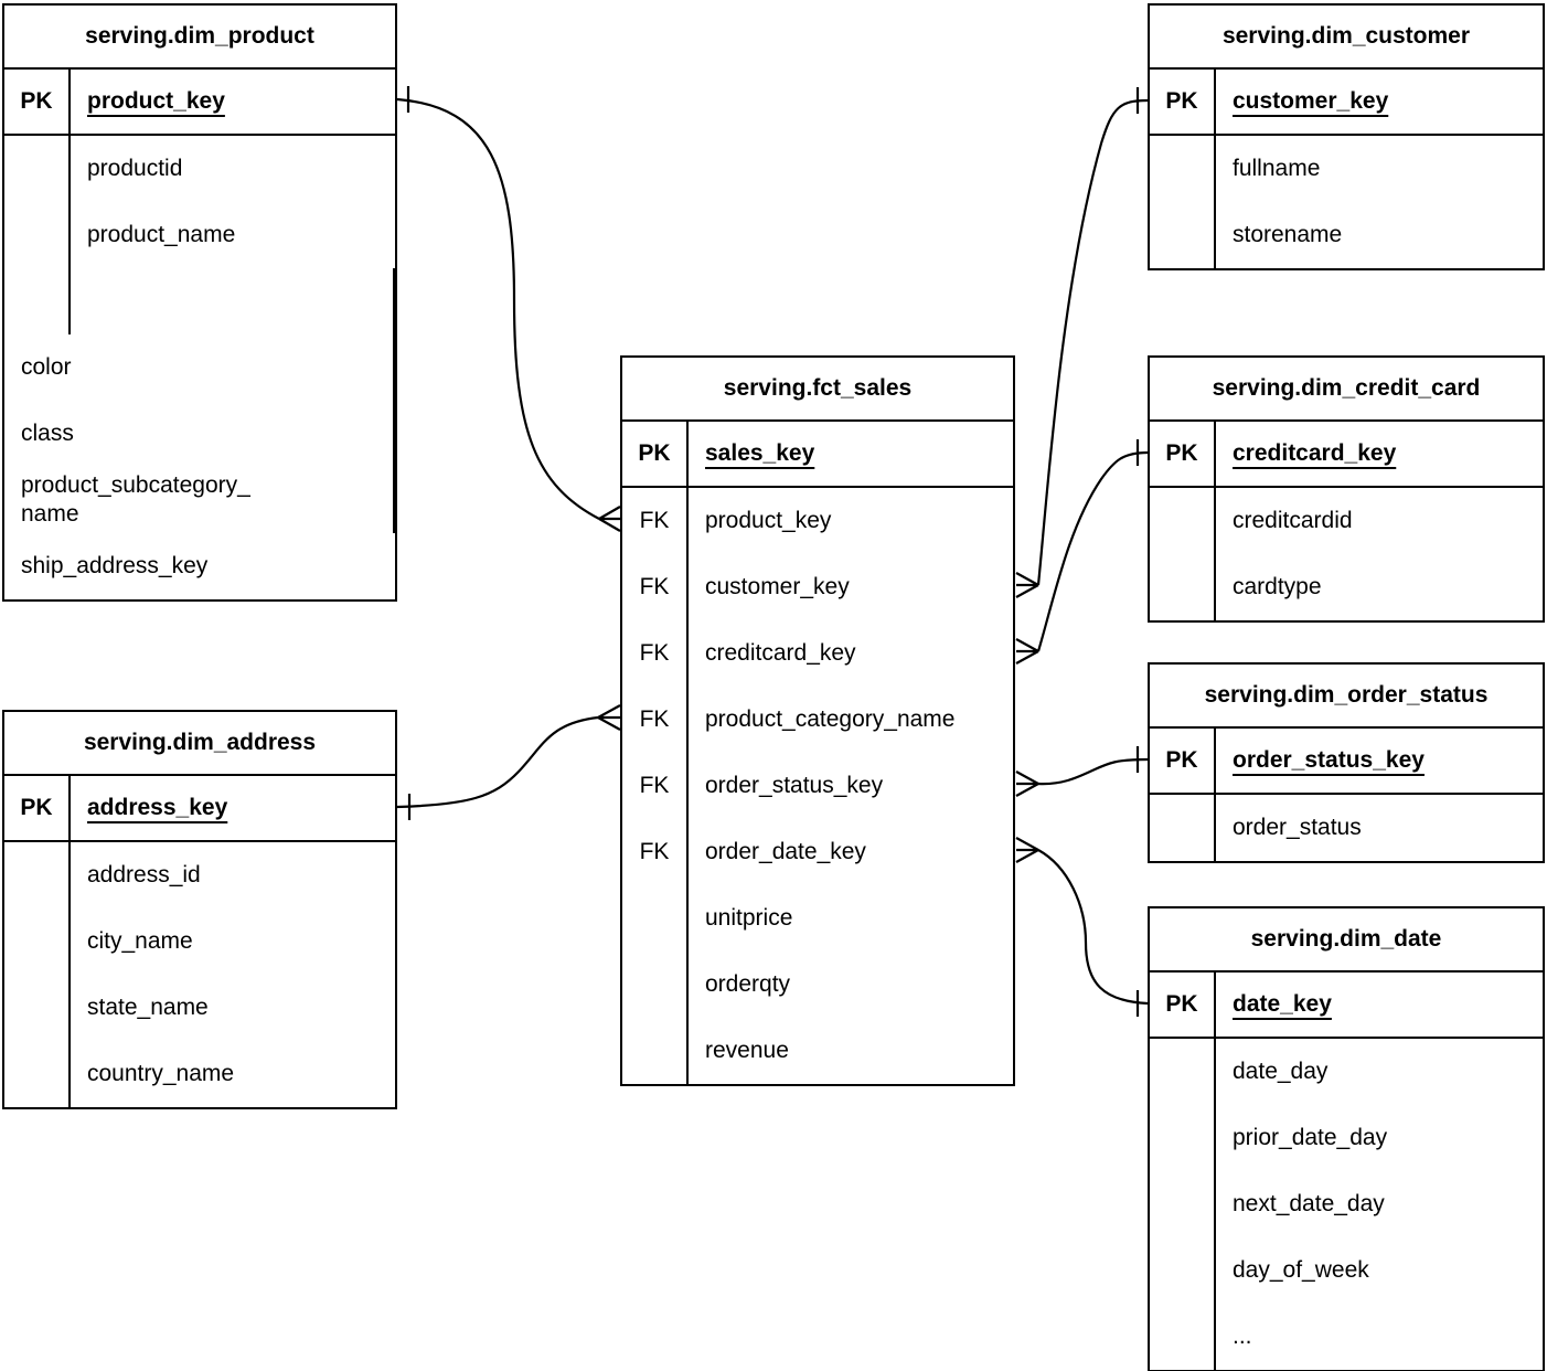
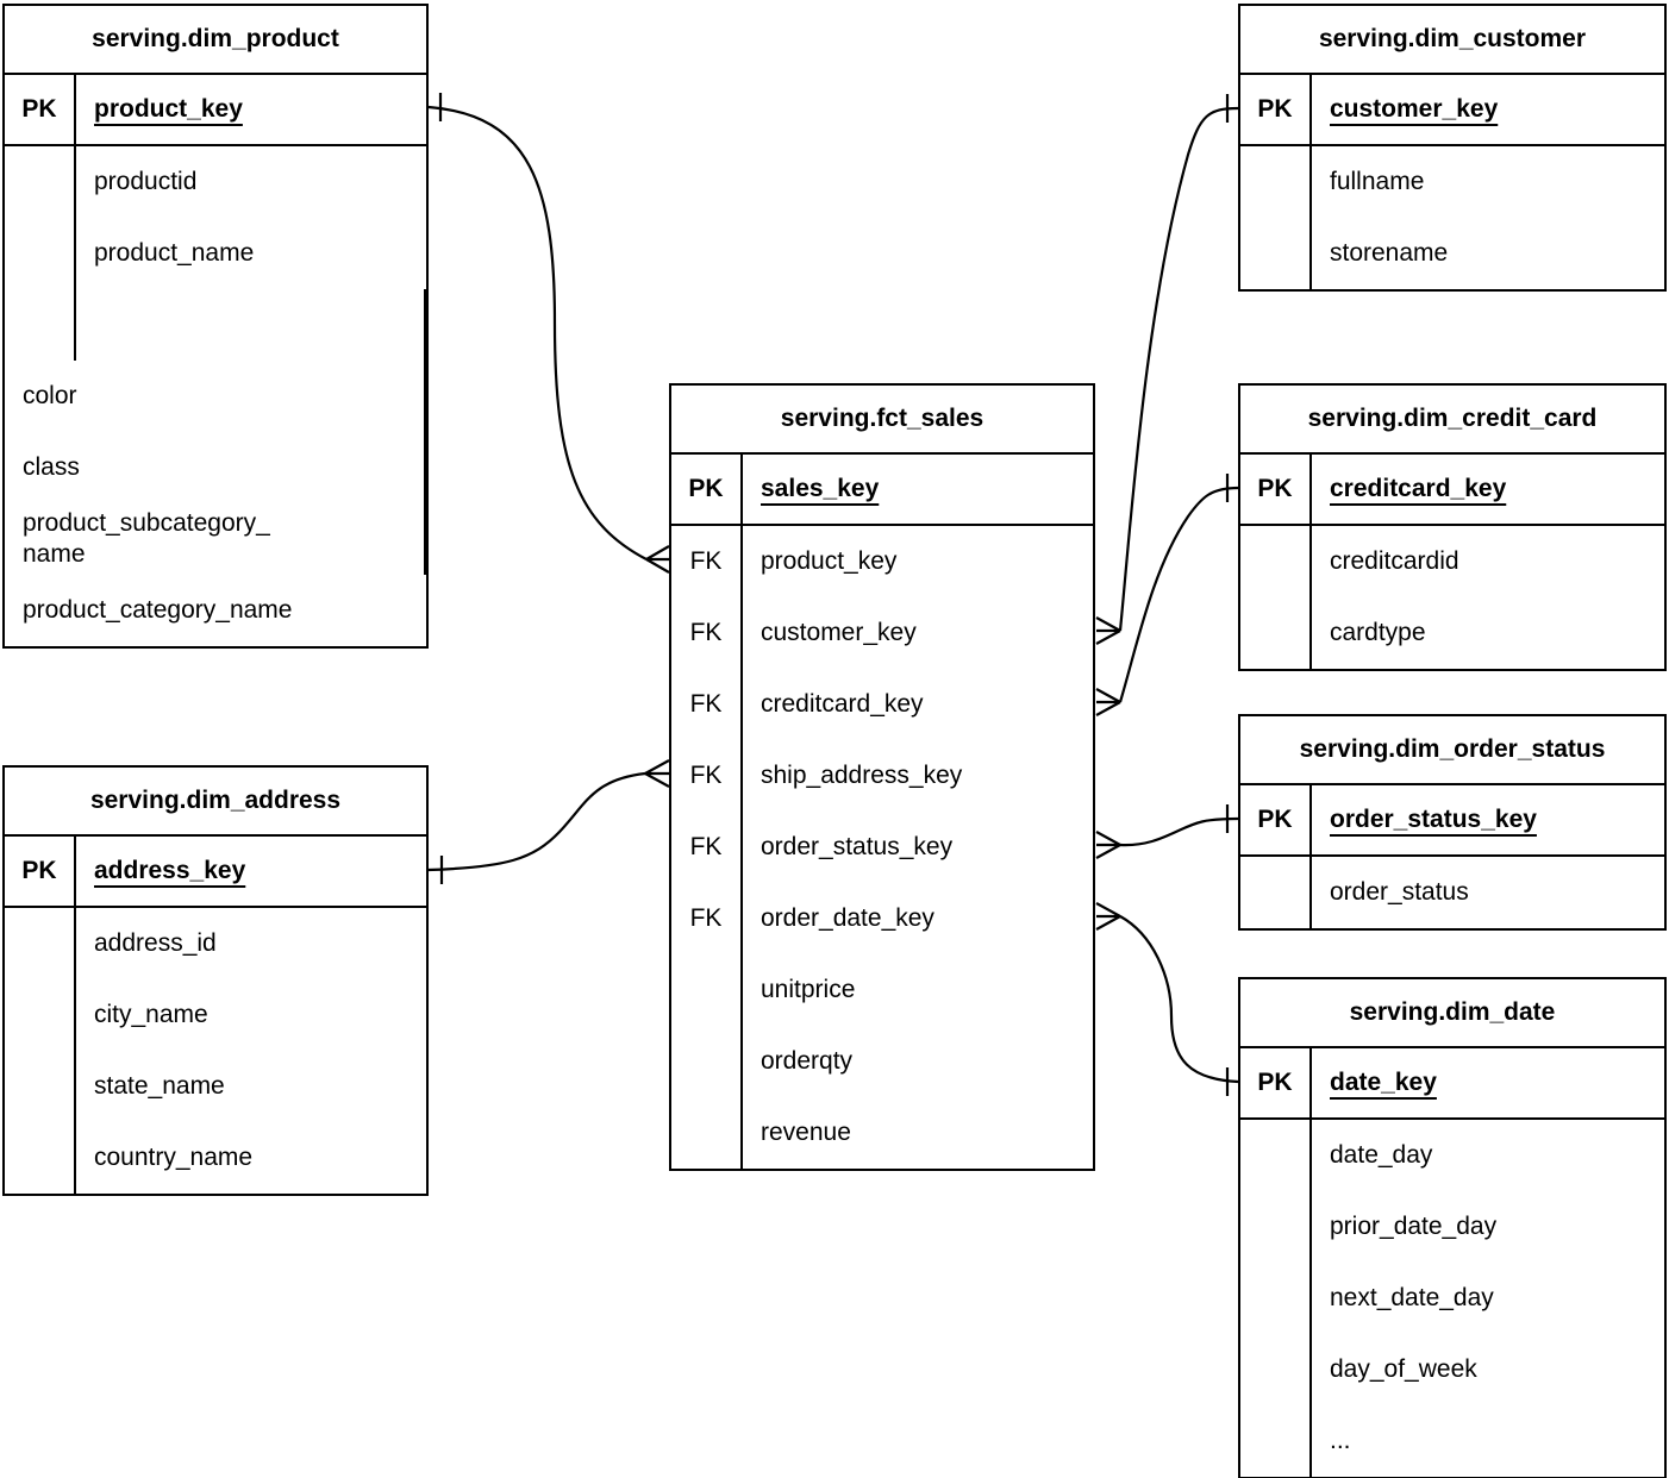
  serving.dim_product
  PK
  product_key
  productid
  product_name
  color
  class
  product_subcategory_
  name
- ship_address_key
+ product_category_name
  serving.dim_customer
  PK
  customer_key
  fullname
  storename
  serving.fct_sales
  PK
  sales_key
  FK
  product_key
  FK
  customer_key
  FK
  creditcard_key
  FK
- product_category_name
+ ship_address_key
  FK
  order_status_key
  FK
  order_date_key
  unitprice
  orderqty
  revenue
  serving.dim_credit_card
  PK
  creditcard_key
  creditcardid
  cardtype
  serving.dim_order_status
  PK
  order_status_key
  order_status
  serving.dim_date
  PK
  date_key
  date_day
  prior_date_day
  next_date_day
  day_of_week
  ...
  serving.dim_address
  PK
  address_key
  address_id
  city_name
  state_name
  country_name
